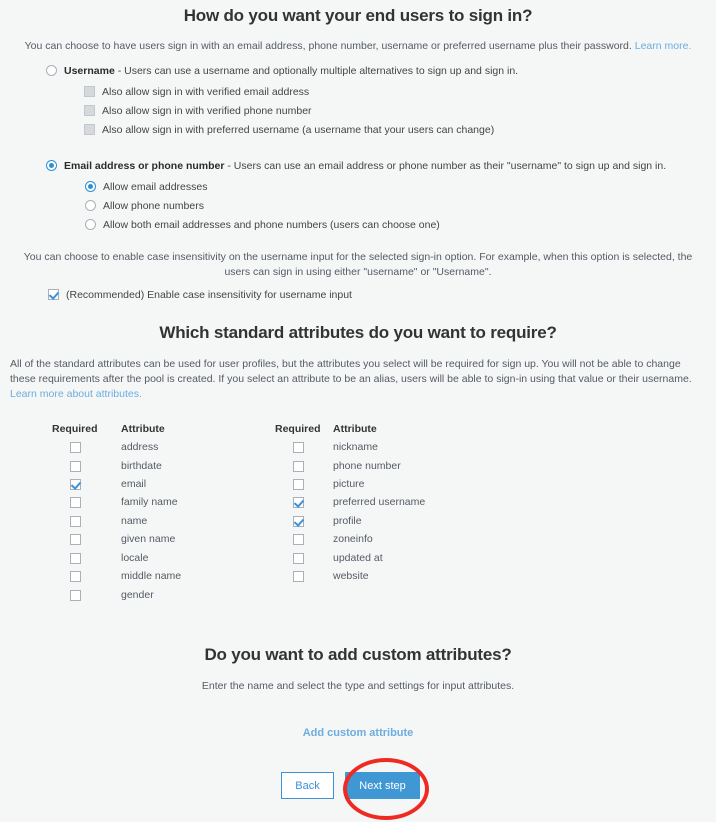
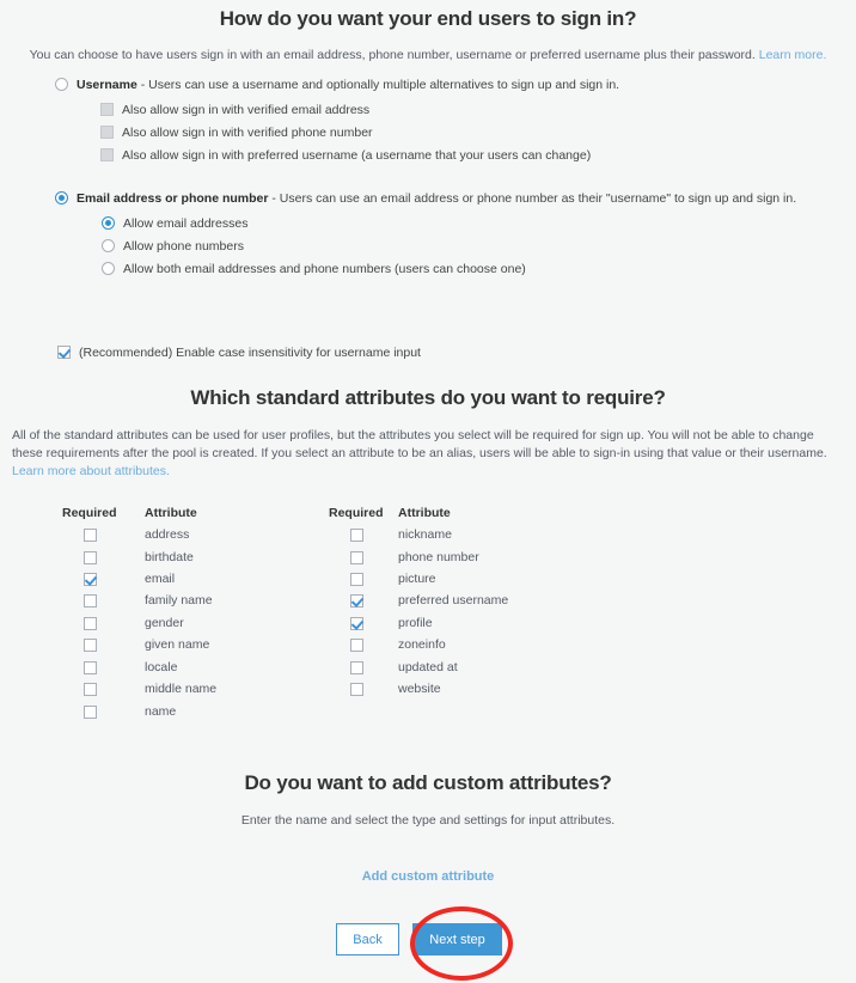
  How do you want your end users to sign in?
  You can choose to have users sign in with an email address, phone number, username or preferred username plus their password. Learn more.
  Username - Users can use a username and optionally multiple alternatives to sign up and sign in.
  Also allow sign in with verified email address
  Also allow sign in with verified phone number
  Also allow sign in with preferred username (a username that your users can change)
  Email address or phone number - Users can use an email address or phone number as their "username" to sign up and sign in.
  Allow email addresses
  Allow phone numbers
  Allow both email addresses and phone numbers (users can choose one)
- You can choose to enable case insensitivity on the username input for the selected sign-in option. For example, when this option is selected, the users can sign in using either "username" or "Username".
  (Recommended) Enable case insensitivity for username input
  Which standard attributes do you want to require?
  All of the standard attributes can be used for user profiles, but the attributes you select will be required for sign up. You will not be able to change these requirements after the pool is created. If you select an attribute to be an alias, users will be able to sign-in using that value or their username. Learn more about attributes.
  Required
  Attribute
  Required
  Attribute
  address
  birthdate
  email
  family name
- name
+ gender
  given name
  locale
  middle name
- gender
+ name
  nickname
  phone number
  picture
  preferred username
  profile
  zoneinfo
  updated at
  website
  Do you want to add custom attributes?
  Enter the name and select the type and settings for input attributes.
  Add custom attribute
  Back
  Next step
